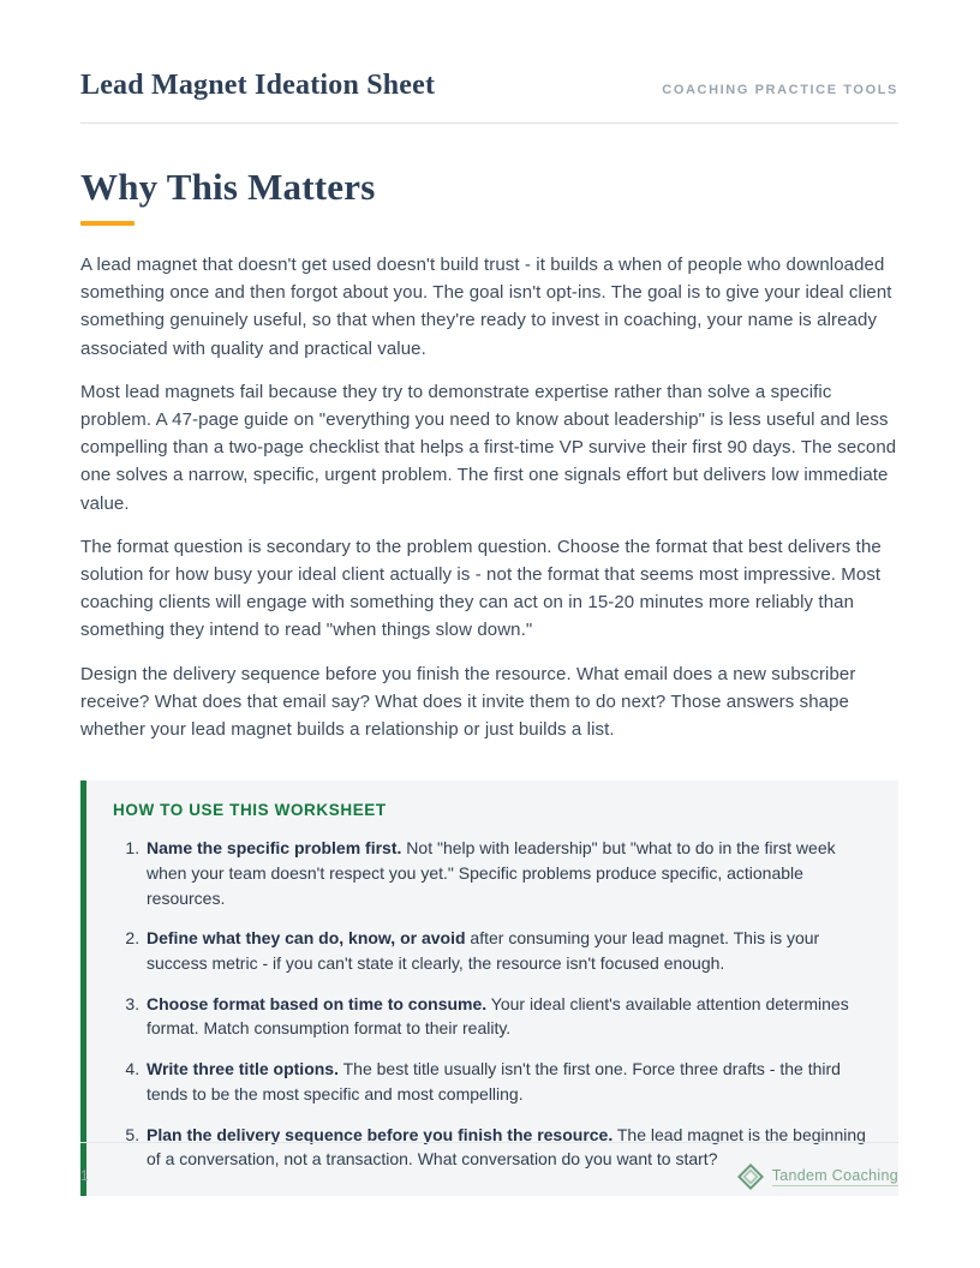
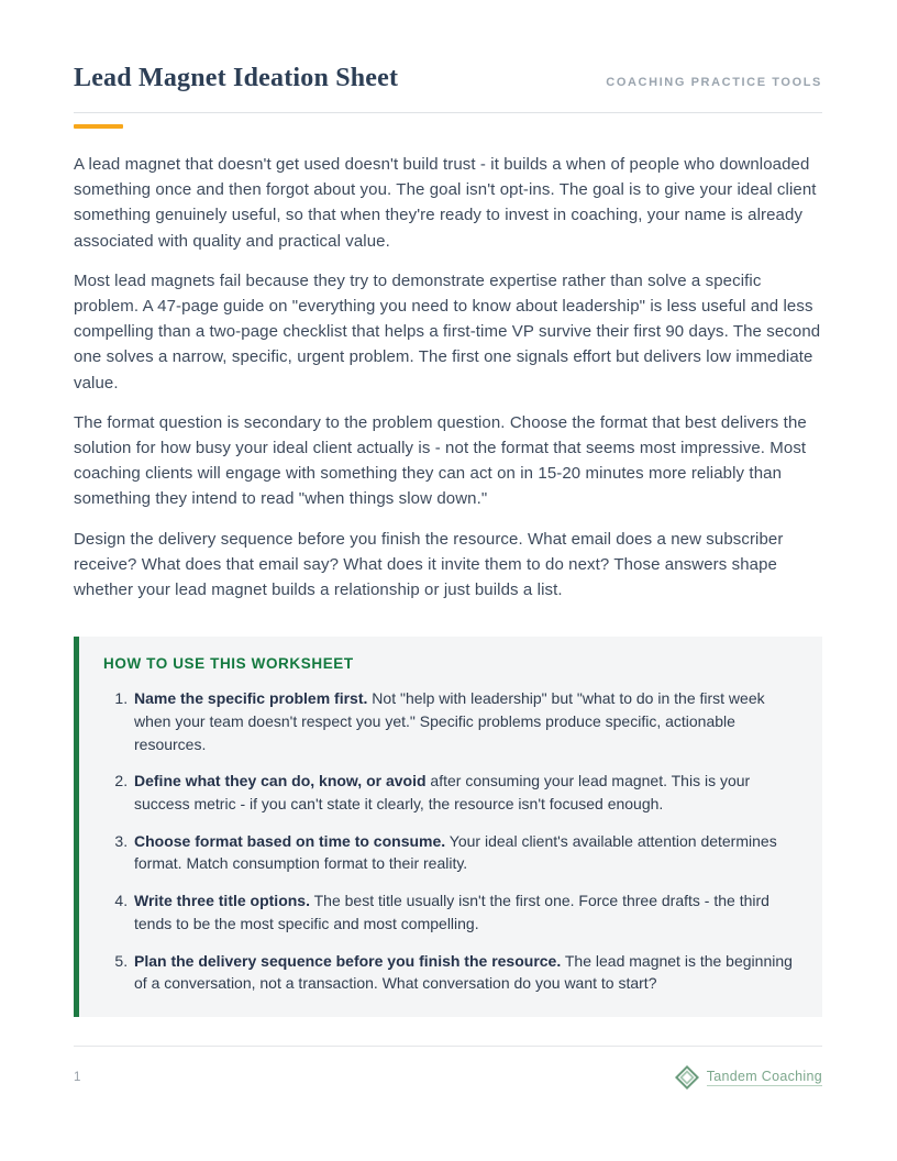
  Lead Magnet Ideation Sheet
  COACHING PRACTICE TOOLS
- Why This Matters
  A lead magnet that doesn't get used doesn't build trust - it builds a when of people who downloaded something once and then forgot about you. The goal isn't opt-ins. The goal is to give your ideal client something genuinely useful, so that when they're ready to invest in coaching, your name is already associated with quality and practical value.
  Most lead magnets fail because they try to demonstrate expertise rather than solve a specific problem. A 47-page guide on "everything you need to know about leadership" is less useful and less compelling than a two-page checklist that helps a first-time VP survive their first 90 days. The second one solves a narrow, specific, urgent problem. The first one signals effort but delivers low immediate value.
  The format question is secondary to the problem question. Choose the format that best delivers the solution for how busy your ideal client actually is - not the format that seems most impressive. Most coaching clients will engage with something they can act on in 15-20 minutes more reliably than something they intend to read "when things slow down."
  Design the delivery sequence before you finish the resource. What email does a new subscriber receive? What does that email say? What does it invite them to do next? Those answers shape whether your lead magnet builds a relationship or just builds a list.
  HOW TO USE THIS WORKSHEET
  Name the specific problem first. Not "help with leadership" but "what to do in the first week when your team doesn't respect you yet." Specific problems produce specific, actionable resources.
  Define what they can do, know, or avoid after consuming your lead magnet. This is your success metric - if you can't state it clearly, the resource isn't focused enough.
  Choose format based on time to consume. Your ideal client's available attention determines format. Match consumption format to their reality.
  Write three title options. The best title usually isn't the first one. Force three drafts - the third tends to be the most specific and most compelling.
  Plan the delivery sequence before you finish the resource. The lead magnet is the beginning of a conversation, not a transaction. What conversation do you want to start?
  1
  Tandem Coaching
